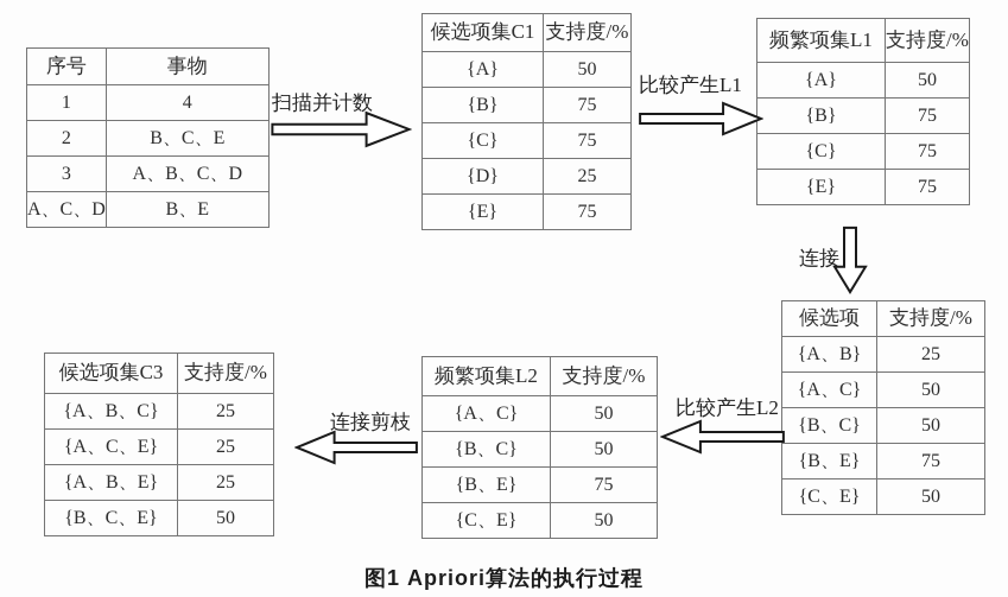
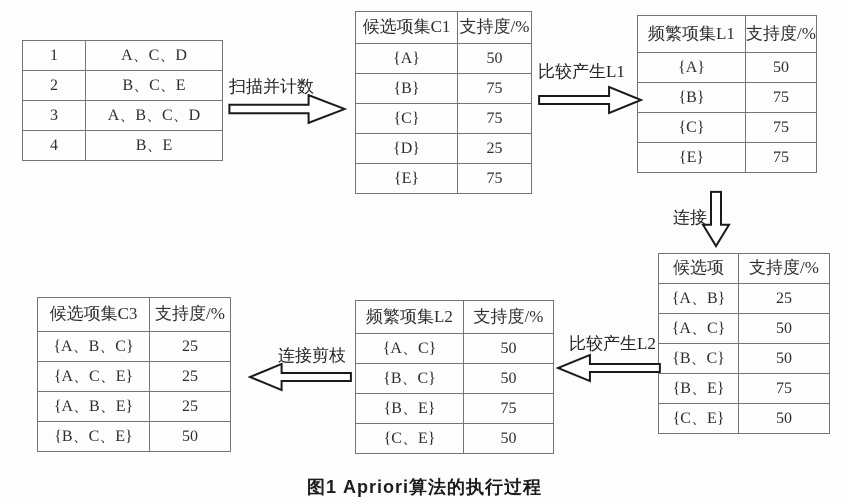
- 序号	事物
- 1	4
+ 1	A、C、D
  2	B、C、E
  3	A、B、C、D
- A、C、D	B、E
+ 4	B、E
  候选项集C1	支持度/%
  {A}	50
  {B}	75
  {C}	75
  {D}	25
  {E}	75
  频繁项集L1	支持度/%
  {A}	50
  {B}	75
  {C}	75
  {E}	75
  候选项	支持度/%
  {A、B}	25
  {A、C}	50
  {B、C}	50
  {B、E}	75
  {C、E}	50
  频繁项集L2	支持度/%
  {A、C}	50
  {B、C}	50
  {B、E}	75
  {C、E}	50
  候选项集C3	支持度/%
  {A、B、C}	25
  {A、C、E}	25
  {A、B、E}	25
  {B、C、E}	50
  扫描并计数
  比较产生L1
  连接
  比较产生L2
  连接剪枝
  图1 Apriori算法的执行过程
